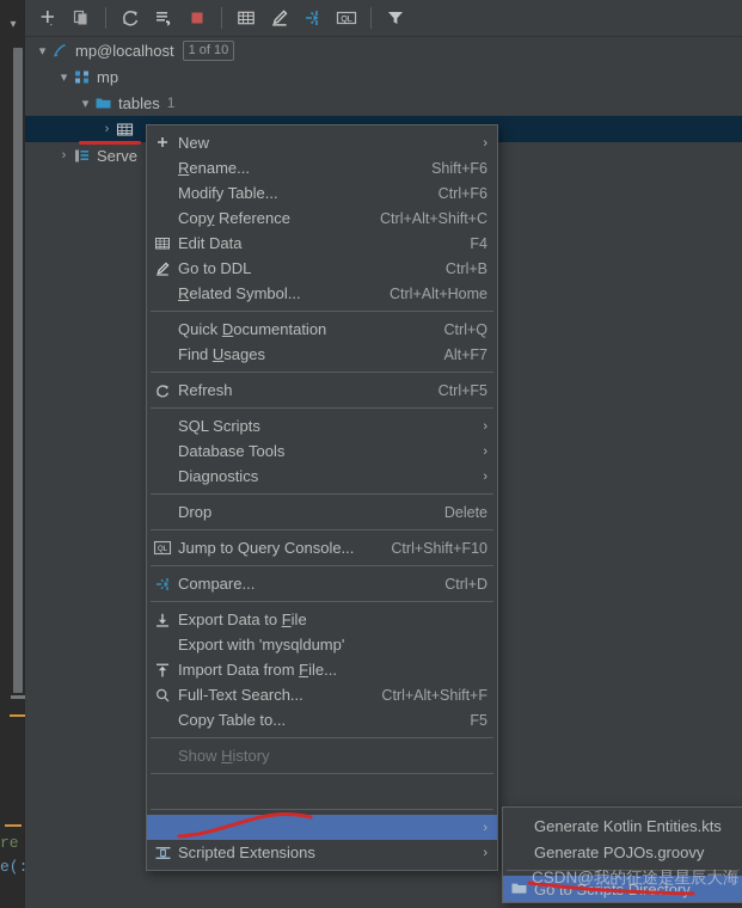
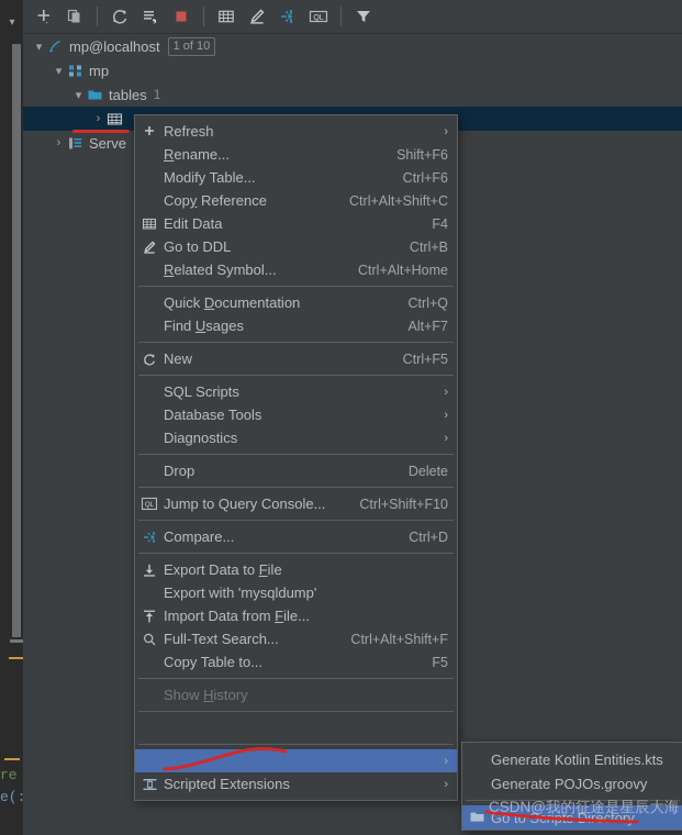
  ▾
  re
  e(:
  ▾
  mp@localhost
  1 of 10
  ▾
  mp
  ▾
  tables
  1
  ›
  ›
  Serve
- New
+ Refresh
  ›
  Rename...
  Shift+F6
  Modify Table...
  Ctrl+F6
  Copy Reference
  Ctrl+Alt+Shift+C
  Edit Data
  F4
  Go to DDL
  Ctrl+B
  Related Symbol...
  Ctrl+Alt+Home
  Quick Documentation
  Ctrl+Q
  Find Usages
  Alt+F7
- Refresh
+ New
  Ctrl+F5
  SQL Scripts
  ›
  Database Tools
  ›
  Diagnostics
  ›
  Drop
  Delete
  Jump to Query Console...
  Ctrl+Shift+F10
  Compare...
  Ctrl+D
  Export Data to File
  Export with 'mysqldump'
  Import Data from File...
  Full-Text Search...
  Ctrl+Alt+Shift+F
  Copy Table to...
  F5
  Show History
  ›
  Scripted Extensions
  ›
  Generate Kotlin Entities.kts
  Generate POJOs.groovy
  Go tts Directory
  CSDN@我的征途是星辰大海
